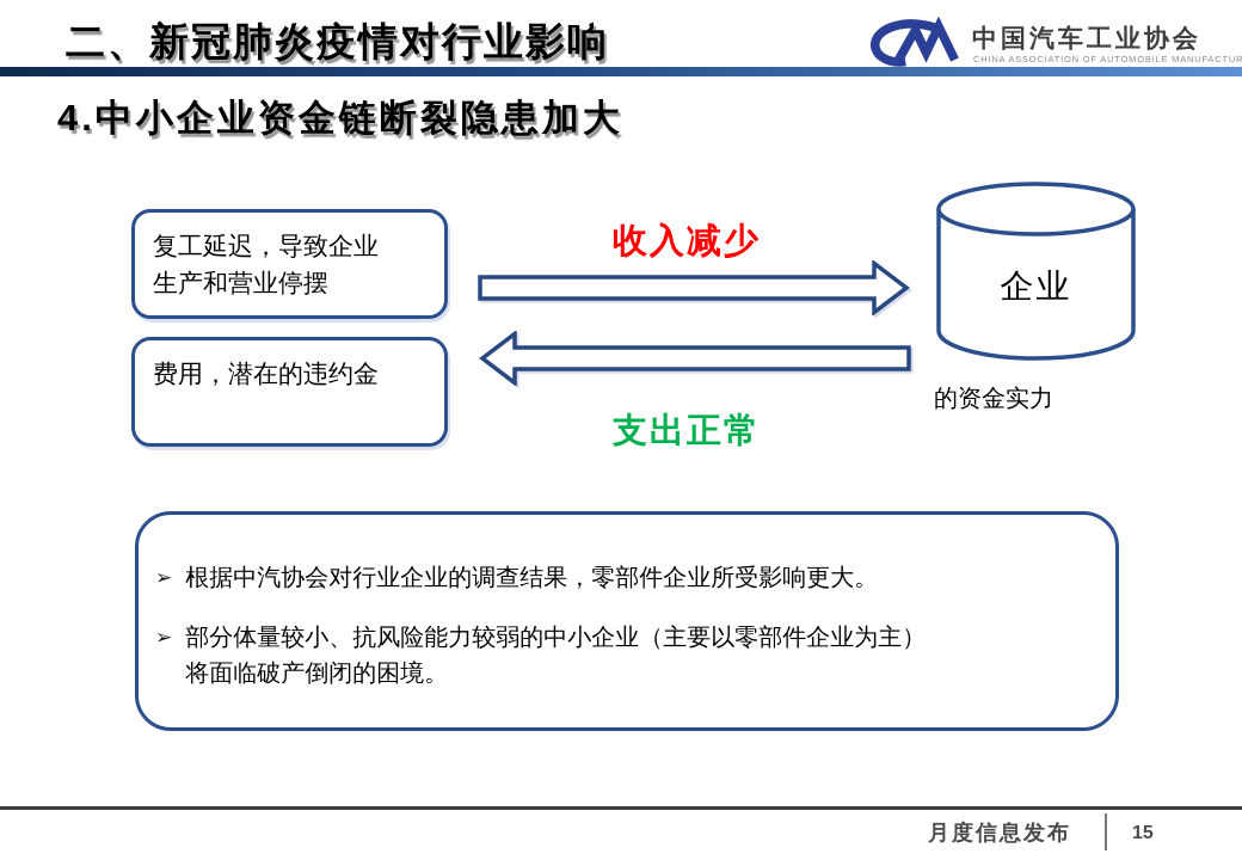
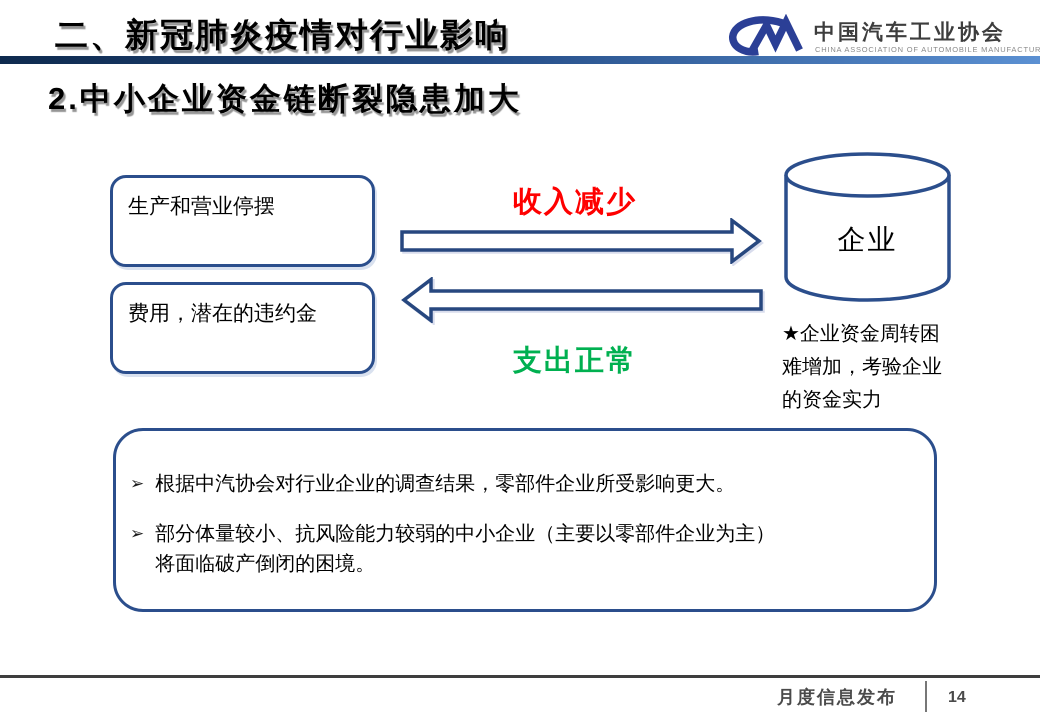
  二、新冠肺炎疫情对行业影响
  中国汽车工业协会
  CHINA ASSOCIATION OF AUTOMOBILE MANUFACTUR
- 4.中小企业资金链断裂隐患加大
+ 2.中小企业资金链断裂隐患加大
- 复工延迟，导致企业
  生产和营业停摆
  费用，潜在的违约金
  收入减少
  支出正常
  企业
+ ★企业资金周转困
+ 难增加，考验企业
  的资金实力
  ➢
  根据中汽协会对行业企业的调查结果，零部件企业所受影响更大。
  ➢
  部分体量较小、抗风险能力较弱的中小企业（主要以零部件企业为主）
  将面临破产倒闭的困境。
  月度信息发布
- 15
+ 14
